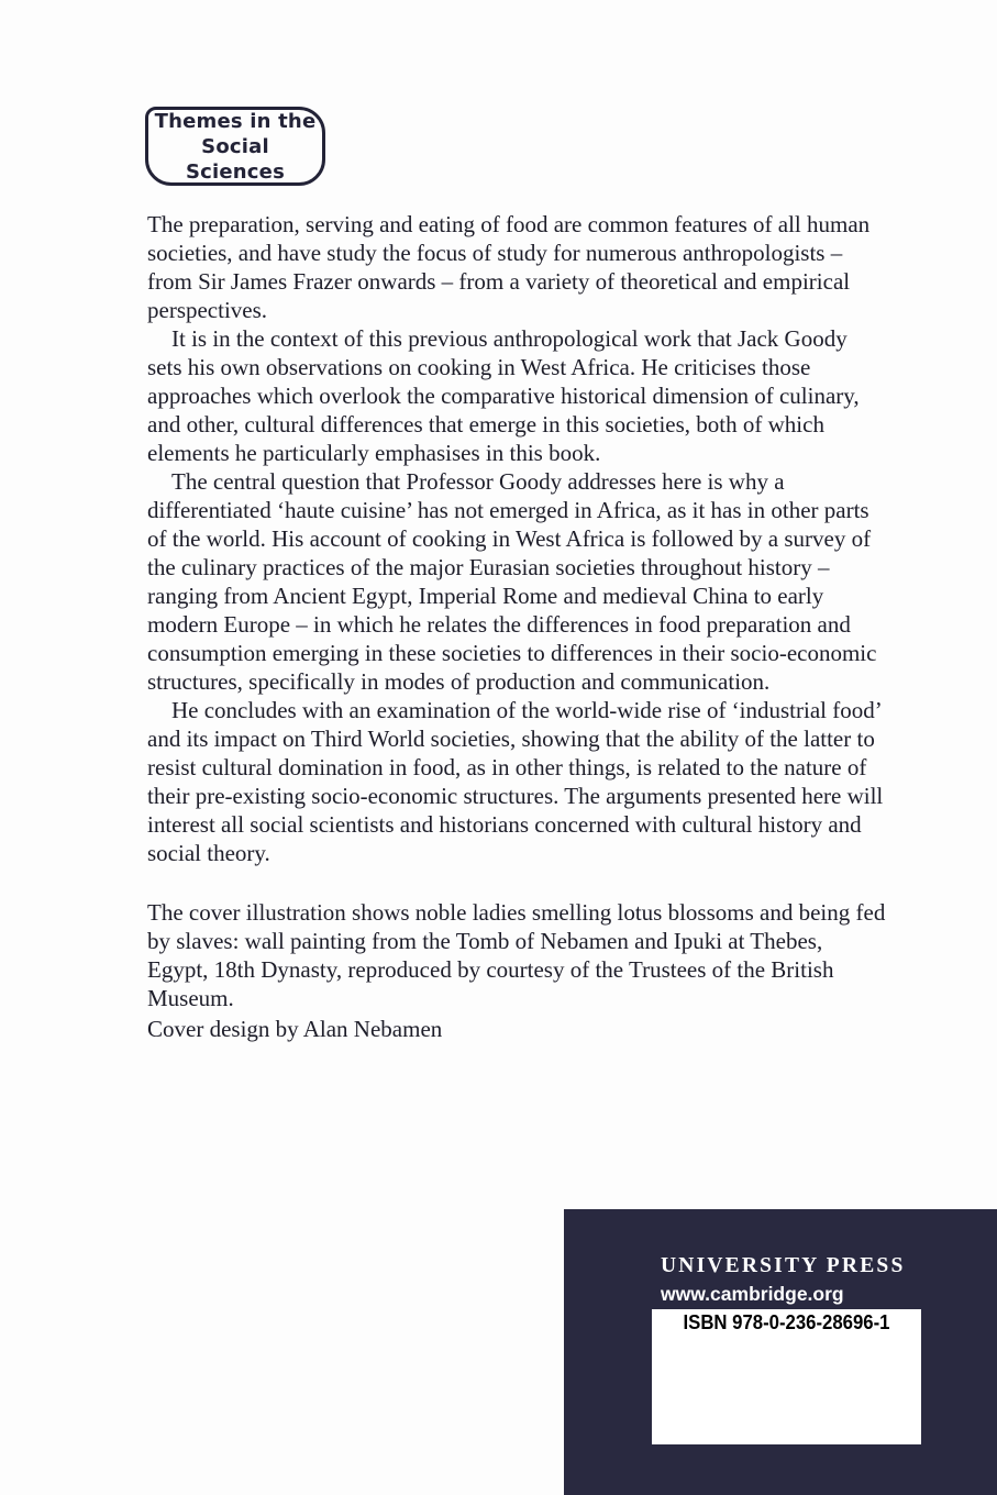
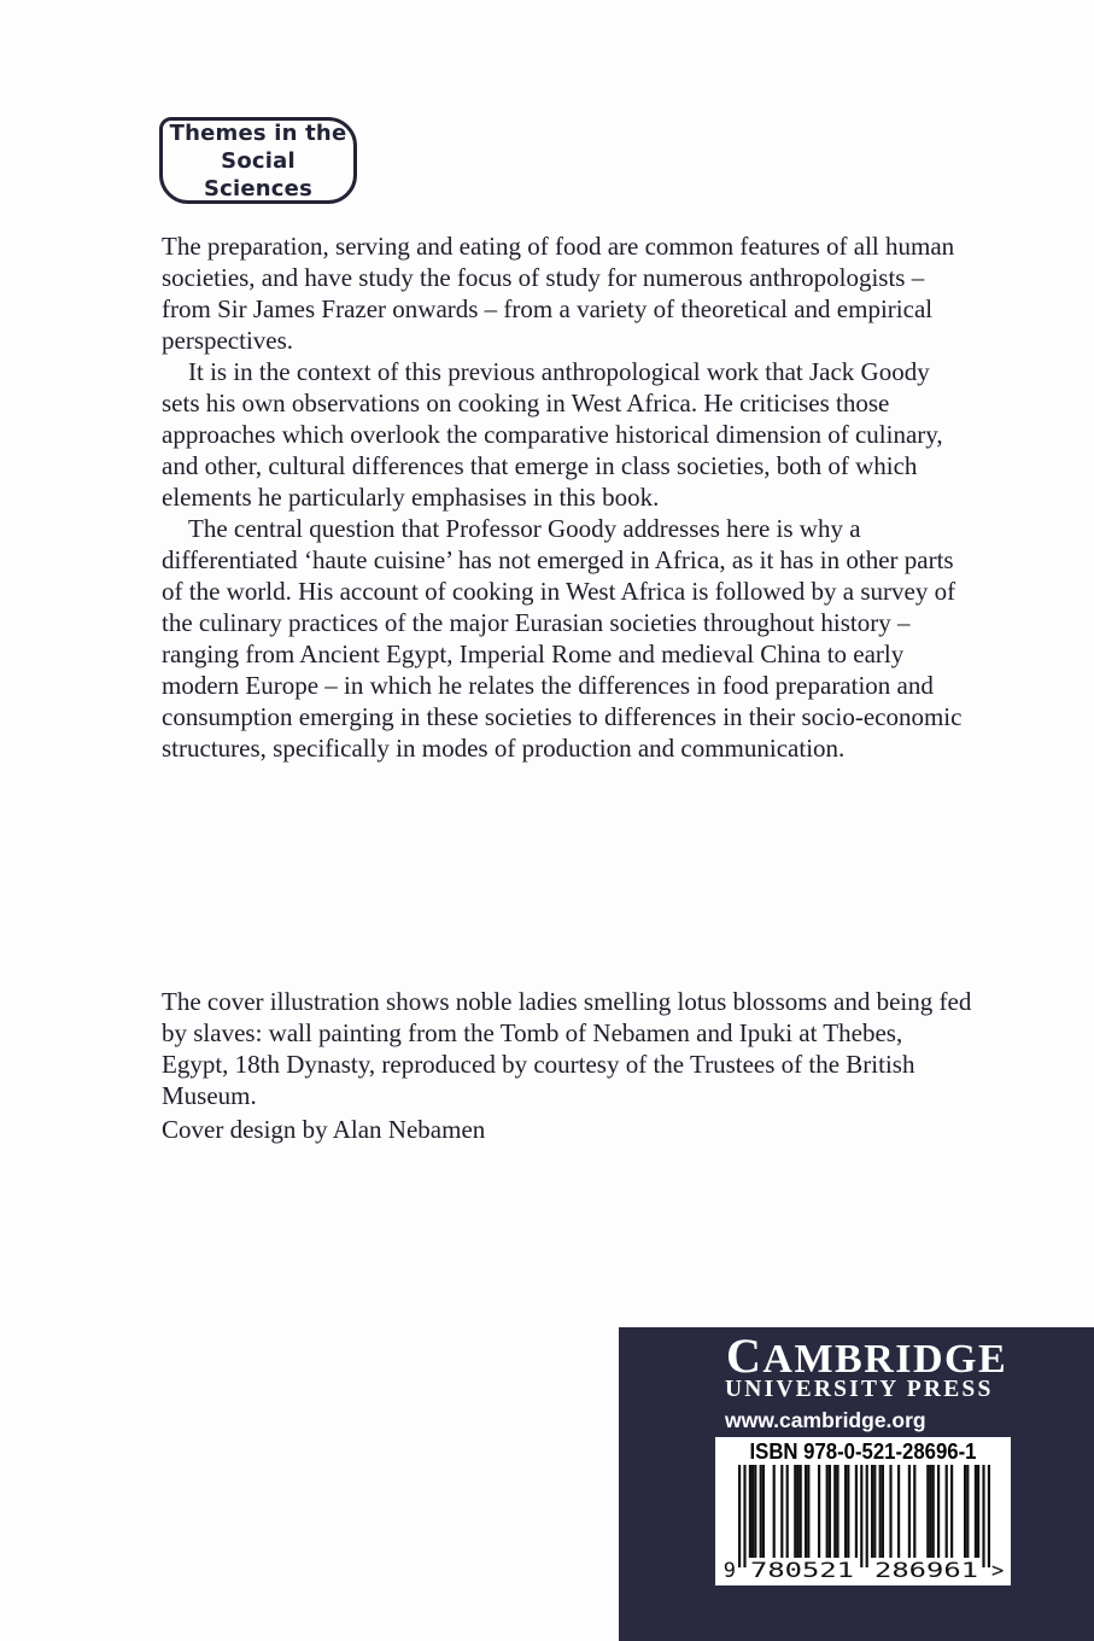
  Themes in the
  Social Sciences
  The preparation, serving and eating of food are common features of all human societies, and have study the focus of study for numerous anthropologists – from Sir James Frazer onwards – from a variety of theoretical and empirical perspectives.
- It is in the context of this previous anthropological work that Jack Goody sets his own observations on cooking in West Africa. He criticises those approaches which overlook the comparative historical dimension of culinary, and other, cultural differences that emerge in this societies, both of which elements he particularly emphasises in this book.
+ It is in the context of this previous anthropological work that Jack Goody sets his own observations on cooking in West Africa. He criticises those approaches which overlook the comparative historical dimension of culinary, and other, cultural differences that emerge in class societies, both of which elements he particularly emphasises in this book.
  The central question that Professor Goody addresses here is why a differentiated ‘haute cuisine’ has not emerged in Africa, as it has in other parts of the world. His account of cooking in West Africa is followed by a survey of the culinary practices of the major Eurasian societies throughout history – ranging from Ancient Egypt, Imperial Rome and medieval China to early modern Europe – in which he relates the differences in food preparation and consumption emerging in these societies to differences in their socio-economic structures, specifically in modes of production and communication.
- He concludes with an examination of the world-wide rise of ‘industrial food’ and its impact on Third World societies, showing that the ability of the latter to resist cultural domination in food, as in other things, is related to the nature of their pre-existing socio-economic structures. The arguments presented here will interest all social scientists and historians concerned with cultural history and social theory.
  The cover illustration shows noble ladies smelling lotus blossoms and being fed by slaves: wall painting from the Tomb of Nebamen and Ipuki at Thebes, Egypt, 18th Dynasty, reproduced by courtesy of the Trustees of the British Museum.
  Cover design by Alan Nebamen
+ CAMBRIDGE
  UNIVERSITY PRESS
  www.cambridge.org
- ISBN 978-0-236-28696-1
+ ISBN 978-0-521-28696-1
+ 9
+ 780521
+ 286961
+ >
